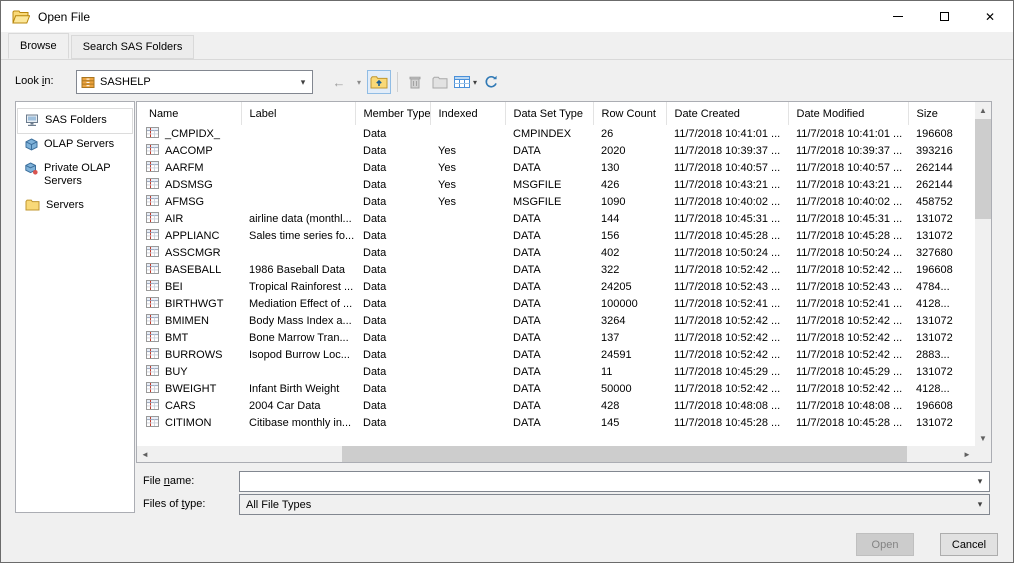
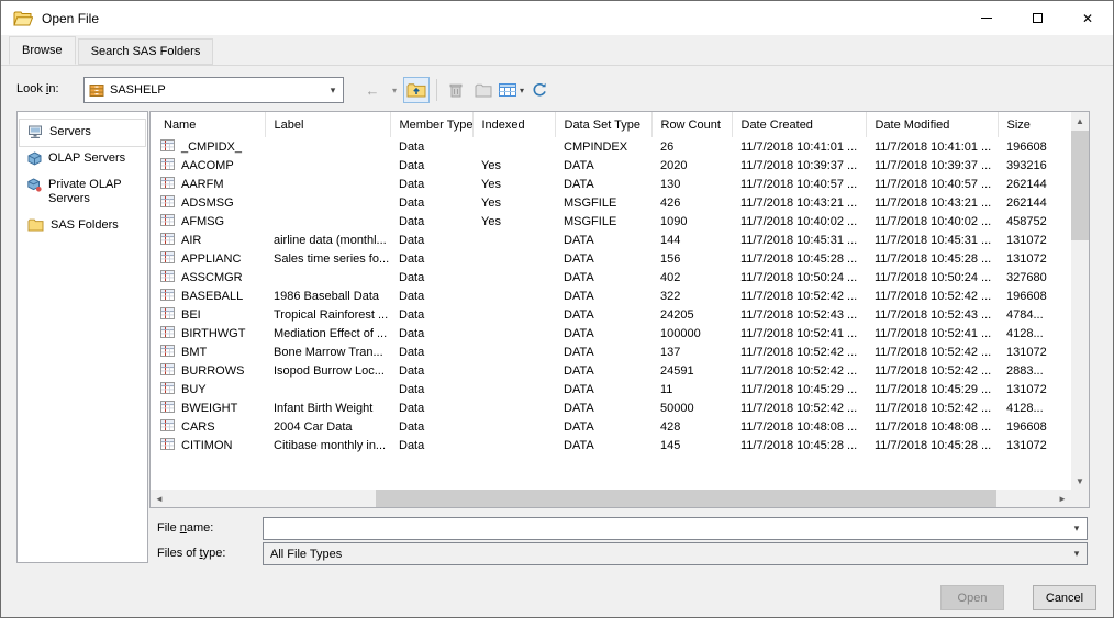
  Open File
  ✕
  Browse
  Search SAS Folders
  Look in:
  SASHELP
  ▾
  ←
  ▾
  ▾
- SAS Folders
+ Servers
  OLAP Servers
  Private OLAP Servers
- Servers
+ SAS Folders
  Name	Label	Member Type	Indexed	Data Set Type	Row Count	Date Created	Date Modified	Size
  _CMPIDX_		Data		CMPINDEX	26	11/7/2018 10:41:01 ...	11/7/2018 10:41:01 ...	196608
  AACOMP		Data	Yes	DATA	2020	11/7/2018 10:39:37 ...	11/7/2018 10:39:37 ...	393216
  AARFM		Data	Yes	DATA	130	11/7/2018 10:40:57 ...	11/7/2018 10:40:57 ...	262144
  ADSMSG		Data	Yes	MSGFILE	426	11/7/2018 10:43:21 ...	11/7/2018 10:43:21 ...	262144
  AFMSG		Data	Yes	MSGFILE	1090	11/7/2018 10:40:02 ...	11/7/2018 10:40:02 ...	458752
  AIR	airline data (monthl...	Data		DATA	144	11/7/2018 10:45:31 ...	11/7/2018 10:45:31 ...	131072
  APPLIANC	Sales time series fo...	Data		DATA	156	11/7/2018 10:45:28 ...	11/7/2018 10:45:28 ...	131072
  ASSCMGR		Data		DATA	402	11/7/2018 10:50:24 ...	11/7/2018 10:50:24 ...	327680
  BASEBALL	1986 Baseball Data	Data		DATA	322	11/7/2018 10:52:42 ...	11/7/2018 10:52:42 ...	196608
  BEI	Tropical Rainforest ...	Data		DATA	24205	11/7/2018 10:52:43 ...	11/7/2018 10:52:43 ...	4784...
  BIRTHWGT	Mediation Effect of ...	Data		DATA	100000	11/7/2018 10:52:41 ...	11/7/2018 10:52:41 ...	4128...
- BMIMEN	Body Mass Index a...	Data		DATA	3264	11/7/2018 10:52:42 ...	11/7/2018 10:52:42 ...	131072
  BMT	Bone Marrow Tran...	Data		DATA	137	11/7/2018 10:52:42 ...	11/7/2018 10:52:42 ...	131072
  BURROWS	Isopod Burrow Loc...	Data		DATA	24591	11/7/2018 10:52:42 ...	11/7/2018 10:52:42 ...	2883...
  BUY		Data		DATA	11	11/7/2018 10:45:29 ...	11/7/2018 10:45:29 ...	131072
  BWEIGHT	Infant Birth Weight	Data		DATA	50000	11/7/2018 10:52:42 ...	11/7/2018 10:52:42 ...	4128...
  CARS	2004 Car Data	Data		DATA	428	11/7/2018 10:48:08 ...	11/7/2018 10:48:08 ...	196608
  CITIMON	Citibase monthly in...	Data		DATA	145	11/7/2018 10:45:28 ...	11/7/2018 10:45:28 ...	131072
  ▲
  ▼
  ◄
  ►
  File name:
  ▾
  Files of type:
  All File Types
  ▾
  Open
  Cancel
